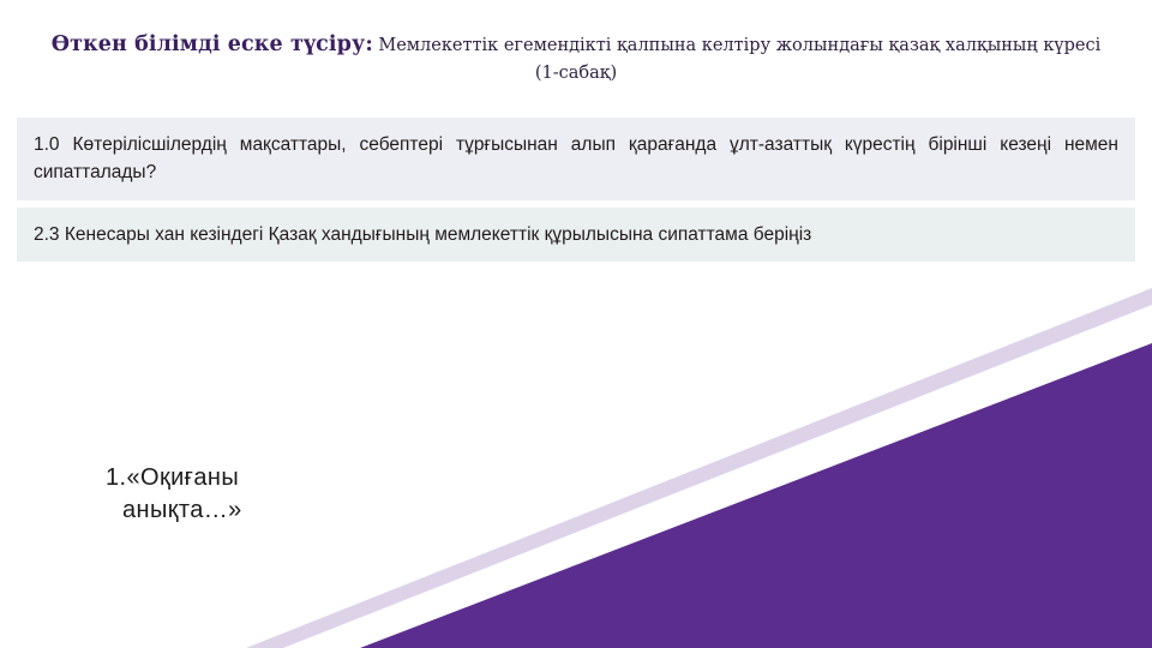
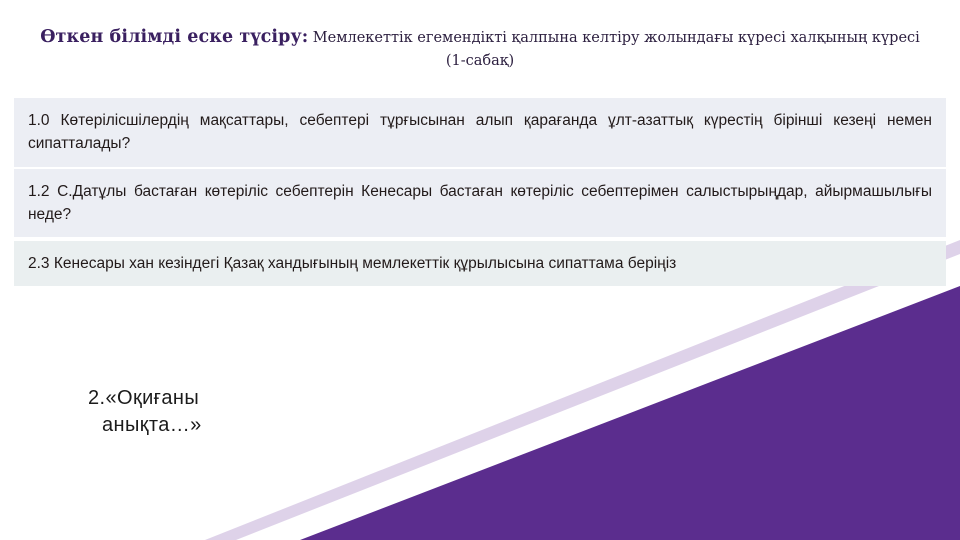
- Өткен білімді еске түсіру: Мемлекеттік егемендікті қалпына келтіру жолындағы қазақ халқының күресі (1-сабақ)
+ Өткен білімді еске түсіру: Мемлекеттік егемендікті қалпына келтіру жолындағы күресі халқының күресі (1-сабақ)
  1.0 Көтерілісшілердің мақсаттары, себептері тұрғысынан алып қарағанда ұлт-азаттық күрестің бірінші кезеңі немен сипатталады?
+ 1.2 С.Датұлы бастаған көтеріліс себептерін Кенесары бастаған көтеріліс себептерімен салыстырыңдар, айырмашылығы неде?
  2.3 Кенесары хан кезіндегі Қазақ хандығының мемлекеттік құрылысына сипаттама беріңіз
- 1.«Оқиғаны
+ 2.«Оқиғаны
  анықта…»
